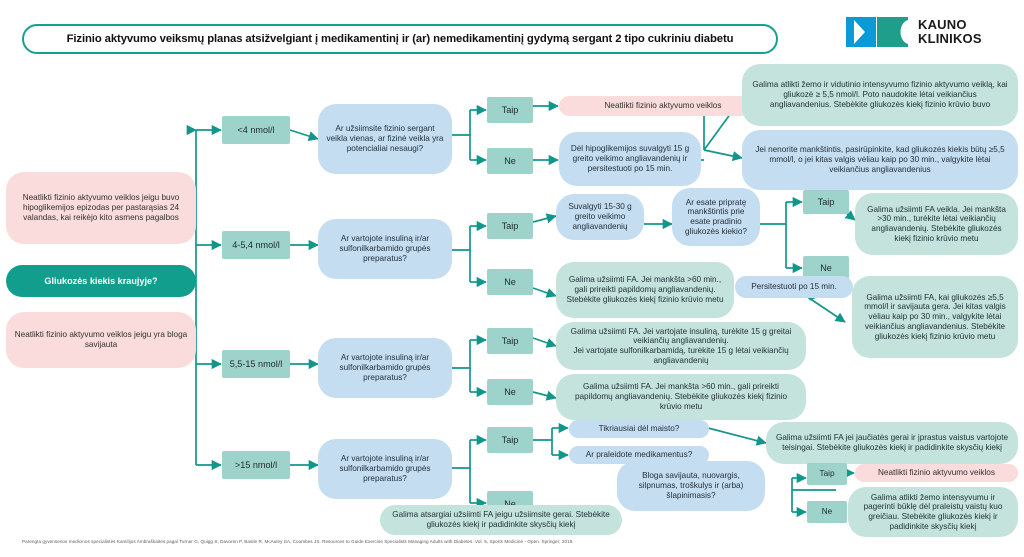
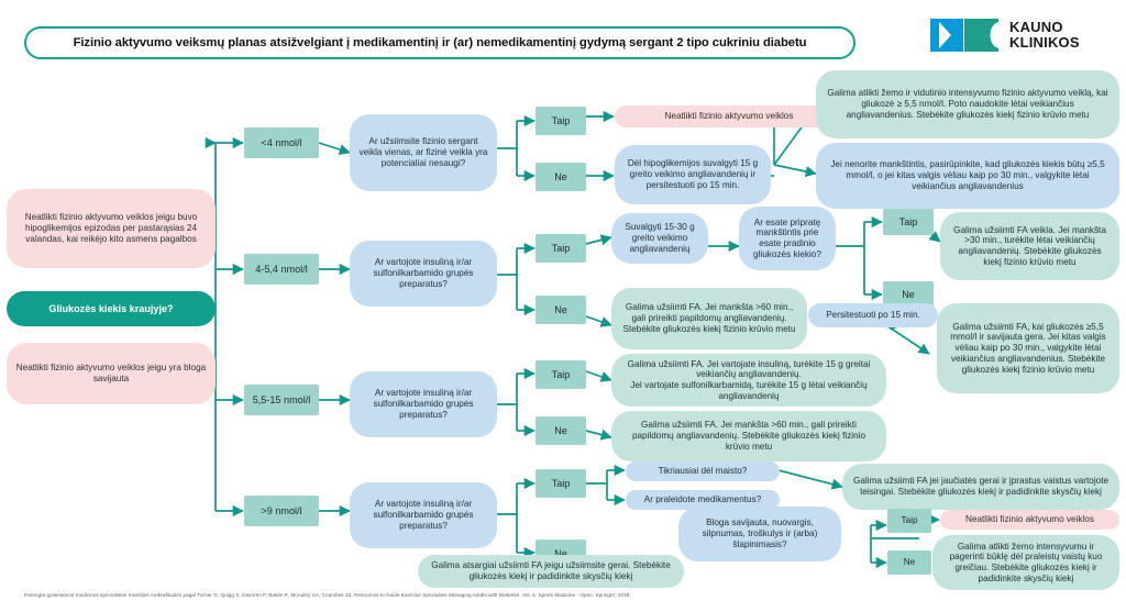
  Fizinio aktyvumo veiksmų planas atsižvelgiant į medikamentinį ir (ar) nemedikamentinį gydymą sergant 2 tipo cukriniu diabetu
  KAUNO
  KLINIKOS
  Neatlikti fizinio aktyvumo veiklos jeigu buvo hipoglikemijos epizodas per pastarąsias 24 valandas, kai reikėjo kito asmens pagalbos
  Gliukozės kiekis kraujyje?
  Neatlikti fizinio aktyvumo veiklos jeigu yra bloga savijauta
  <4 nmol/l
  4-5,4 nmol/l
  5,5-15 nmol/l
- >15 nmol/l
+ >9 nmol/l
  Ar užsiimsite fizinio sergant veikla vienas, ar fizinė veikla yra potencialiai nesaugi?
  Taip
  Ne
  Neatlikti fizinio aktyvumo veiklos
  Dėl hipoglikemijos suvalgyti 15 g greito veikimo angliavandenių ir persitestuoti po 15 min.
- Galima atlikti žemo ir vidutinio intensyvumo fizinio aktyvumo veiklą, kai gliukozė ≥ 5,5 nmol/l. Poto naudokite lėtai veikiančius angliavandenius. Stebėkite gliukozės kiekį fizinio krūvio buvo
+ Galima atlikti žemo ir vidutinio intensyvumo fizinio aktyvumo veiklą, kai gliukozė ≥ 5,5 nmol/l. Poto naudokite lėtai veikiančius angliavandenius. Stebėkite gliukozės kiekį fizinio krūvio metu
  Jei nenorite mankštintis, pasirūpinkite, kad gliukozės kiekis būtų ≥5,5 mmol/l, o jei kitas valgis vėliau kaip po 30 min., valgykite lėtai veikiančius angliavandenius
  Ar vartojote insuliną ir/ar sulfonilkarbamido grupės preparatus?
  Taip
  Ne
  Suvalgyti 15-30 g greito veikimo angliavandenių
  Ar esate pripratę mankštintis prie esate pradinio gliukozės kiekio?
  Taip
  Ne
  Galima užsiimti FA veikla. Jei mankšta >30 min., turėkite lėtai veikiančių angliavandenių. Stebėkite gliukozės kiekį fizinio krūvio metu
  Persitestuoti po 15 min.
  Galima užsiimti FA, kai gliukozės ≥5,5 mmol/l ir savijauta gera. Jei kitas valgis vėliau kaip po 30 min., valgykite lėtai veikiančius angliavandenius. Stebėkite gliukozės kiekį fizinio krūvio metu
  Galima užsiimti FA. Jei mankšta >60 min., gali prireikti papildomų angliavandenių. Stebėkite gliukozės kiekį fizinio krūvio metu
  Ar vartojote insuliną ir/ar sulfonilkarbamido grupės preparatus?
  Taip
  Ne
  Galima užsiimti FA. Jei vartojate insuliną, turėkite 15 g greitai veikiančių angliavandenių.
  Jei vartojate sulfonilkarbamidą, turėkite 15 g lėtai veikiančių angliavandenių
  Galima užsiimti FA. Jei mankšta >60 min., gali prireikti papildomų angliavandenių. Stebėkite gliukozės kiekį fizinio krūvio metu
  Ar vartojote insuliną ir/ar sulfonilkarbamido grupės preparatus?
  Taip
  Ne
  Tikriausiai dėl maisto?
  Ar praleidote medikamentus?
  Galima užsiimti FA jei jaučiatės gerai ir įprastus vaistus vartojote teisingai. Stebėkite gliukozės kiekį ir padidinkite skysčių kiekį
  Bloga savijauta, nuovargis, silpnumas, troškulys ir (arba) šlapinimasis?
  Taip
  Ne
  Neatlikti fizinio aktyvumo veiklos
  Galima atlikti žemo intensyvumu ir pagerinti būklę dėl praleistų vaistų kuo greičiau. Stebėkite gliukozės kiekį ir padidinkite skysčių kiekį
  Galima atsargiai užsiimti FA jeigu užsiimsite gerai. Stebėkite gliukozės kiekį ir padidinkite skysčių kiekį
